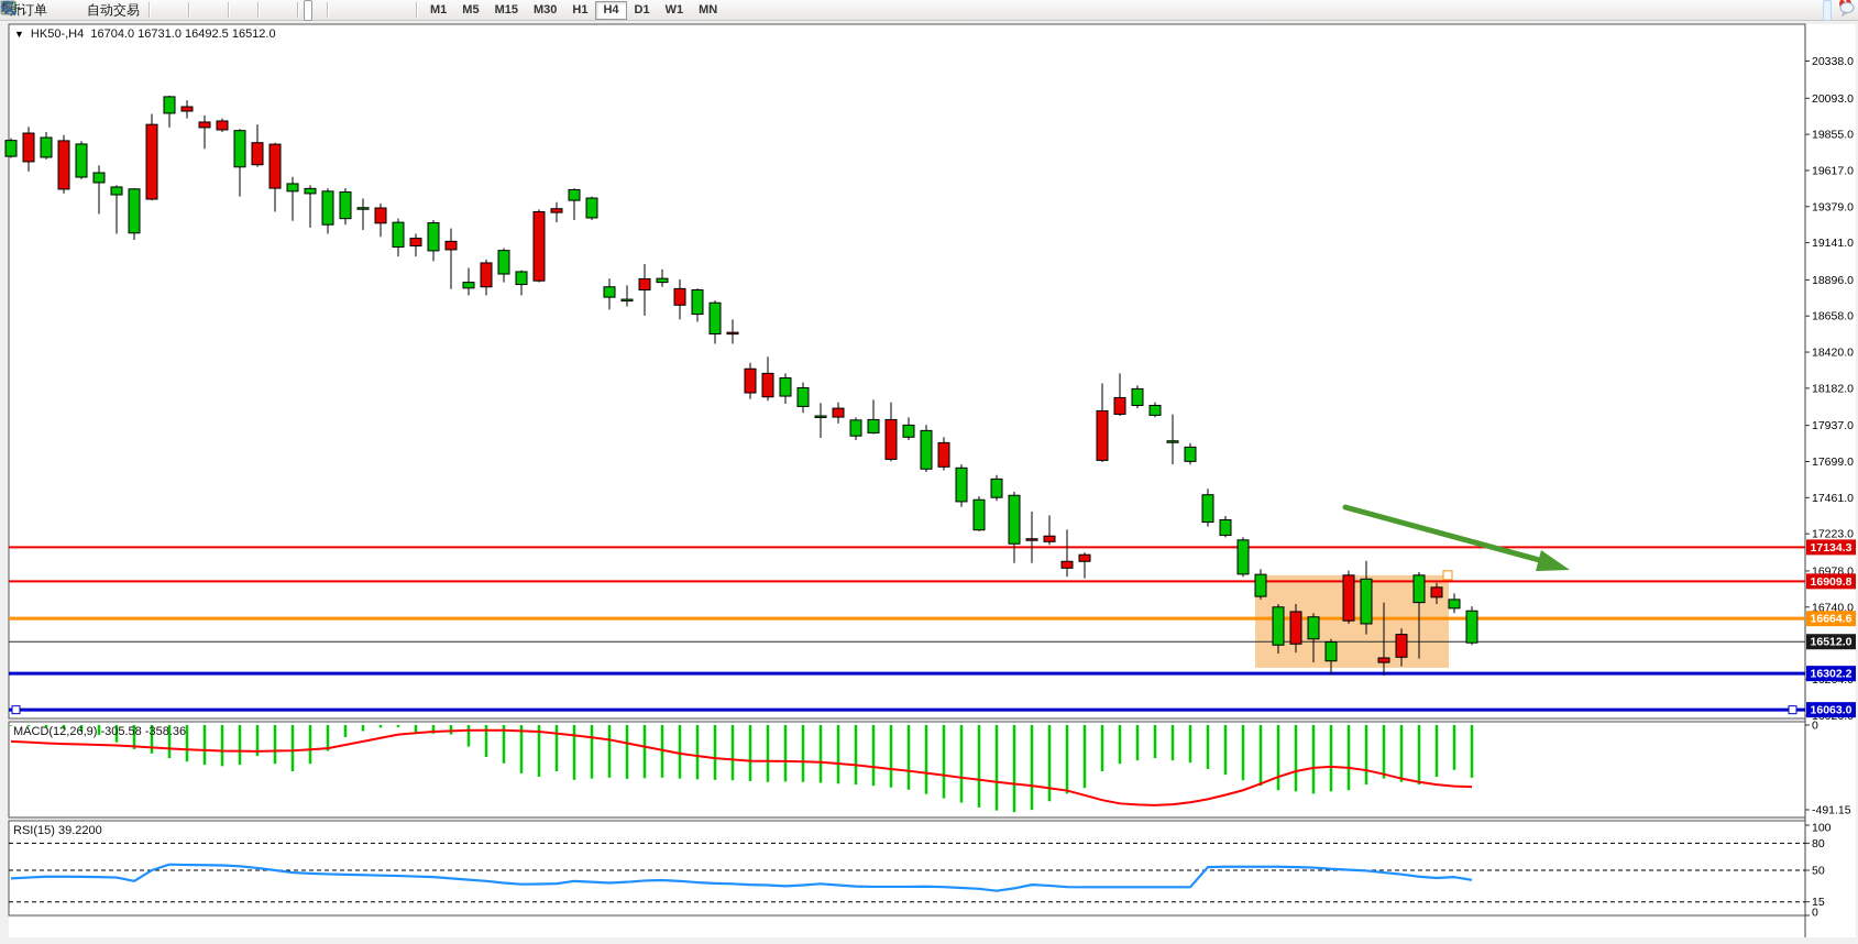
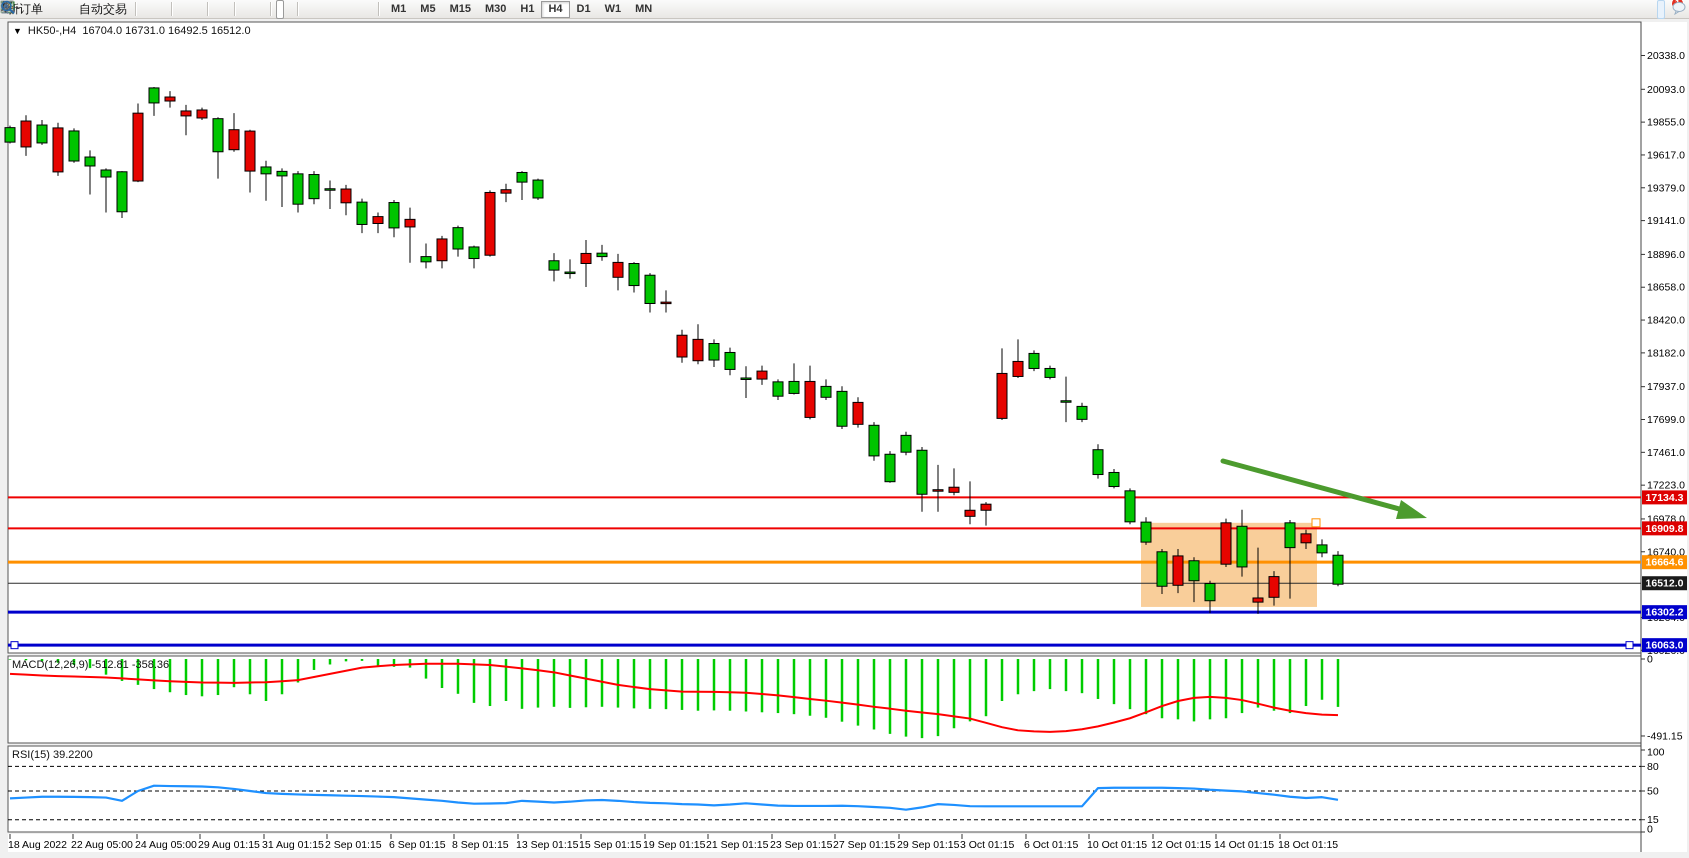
  自动交易
  A
  M1
  M5
  M15
  M30
  H1
  H4
  D1
  W1
  MN
  20338.0
  20093.0
  19855.0
  19617.0
  19379.0
  19141.0
  18896.0
  18658.0
  18420.0
  18182.0
  17937.0
  17699.0
  17461.0
  17223.0
  16978.0
  16740.0
  17134.3
  16909.8
  16664.6
  16512.0
  16302.2
  16063.0
  0
  -491.15
  100
  80
  50
  15
  0
+ 18 Aug 2022
+ 22 Aug 05:00
+ 24 Aug 05:00
+ 29 Aug 01:15
+ 31 Aug 01:15
+ 2 Sep 01:15
+ 6 Sep 01:15
+ 8 Sep 01:15
+ 13 Sep 01:15
+ 15 Sep 01:15
+ 19 Sep 01:15
+ 21 Sep 01:15
+ 23 Sep 01:15
+ 27 Sep 01:15
+ 29 Sep 01:15
+ 3 Oct 01:15
+ 6 Oct 01:15
+ 10 Oct 01:15
+ 12 Oct 01:15
+ 14 Oct 01:15
+ 18 Oct 01:15
  ▼ HK50-,H4 16704.0 16731.0 16492.5 16512.0
- MACD(12,26,9) -305.58 -358.36
+ MACD(12,26,9) -512.81 -358.36
  RSI(15) 39.2200
